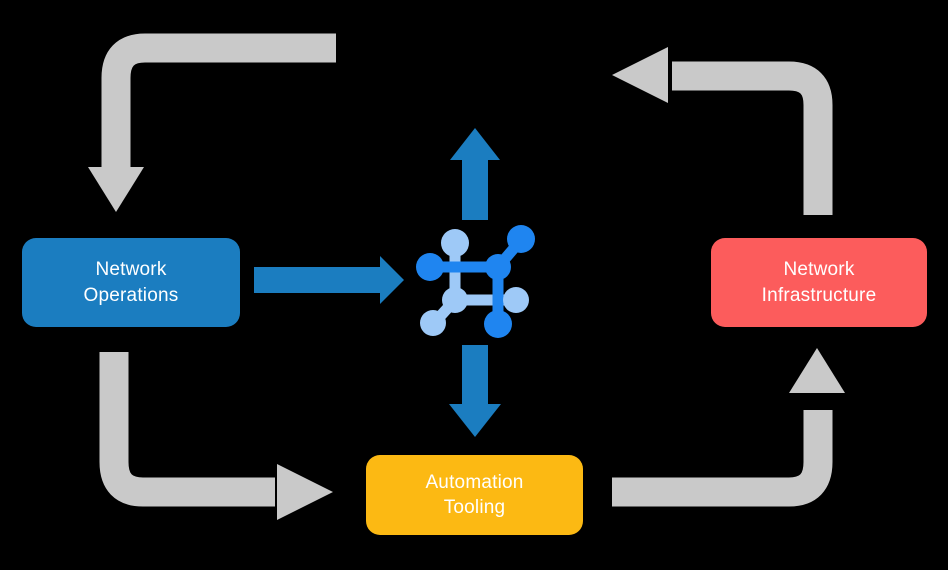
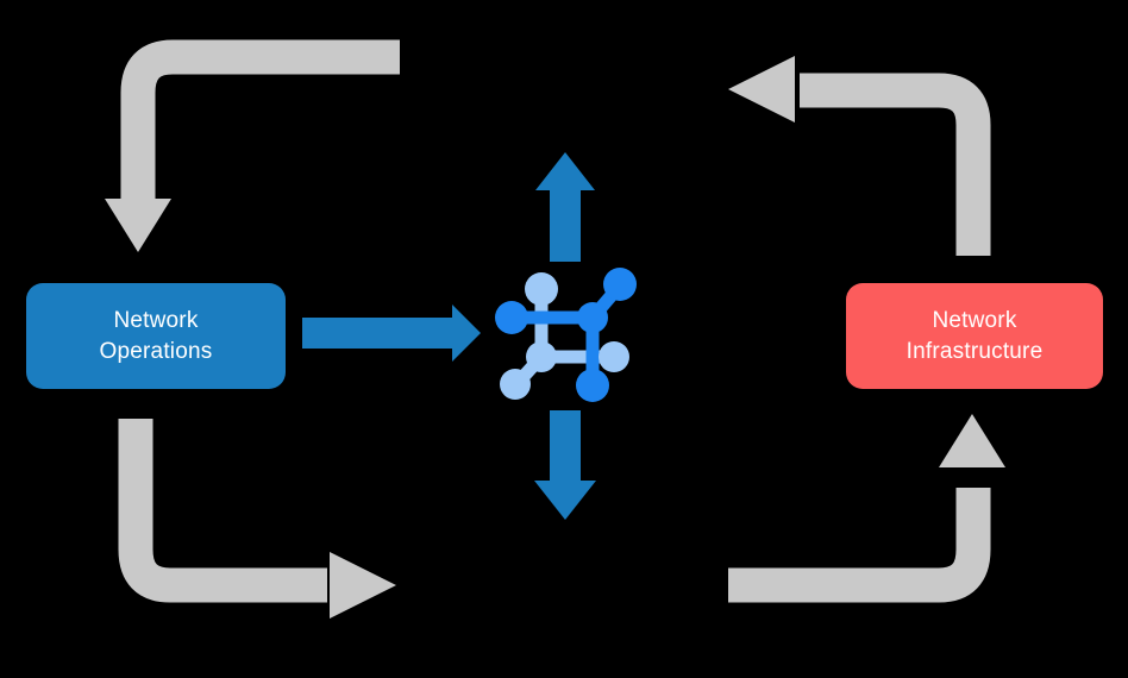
  Network
  Operations
  Network
  Infrastructure
- Automation
- Tooling
